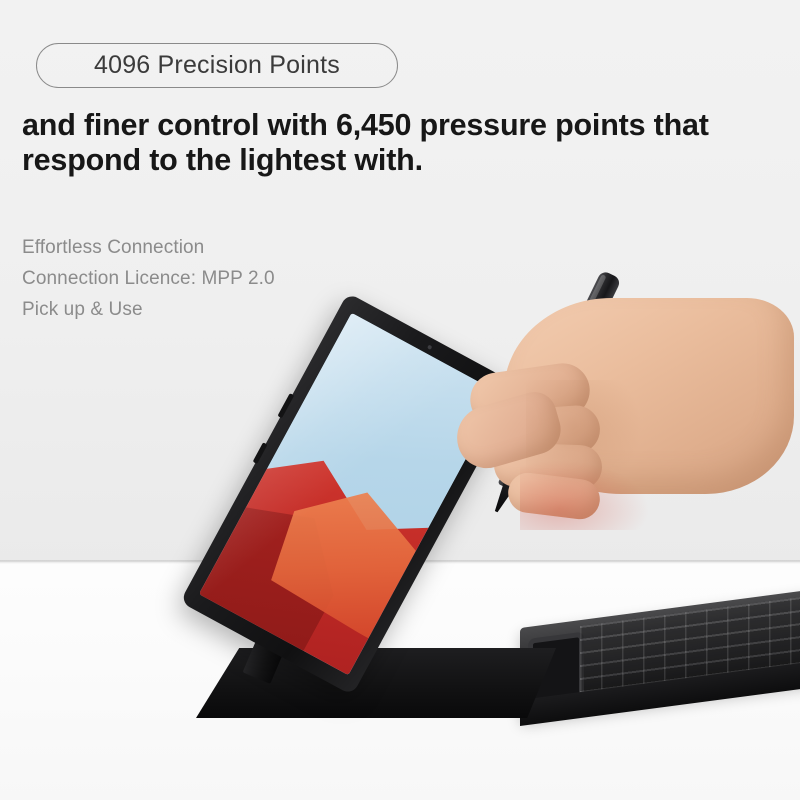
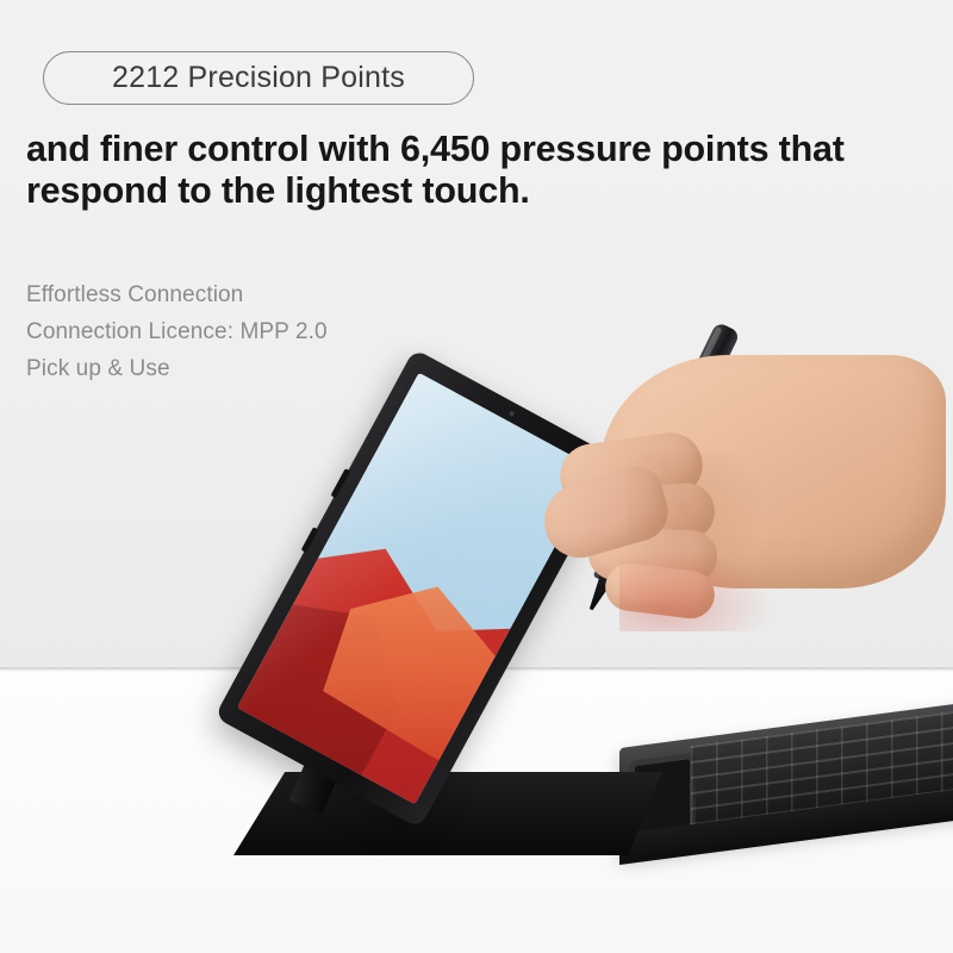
- 4096 Precision Points
+ 2212 Precision Points
  and finer control with 6,450 pressure points that
- respond to the lightest with.
+ respond to the lightest touch.
  Effortless Connection
  Connection Licence: MPP 2.0
  Pick up & Use
